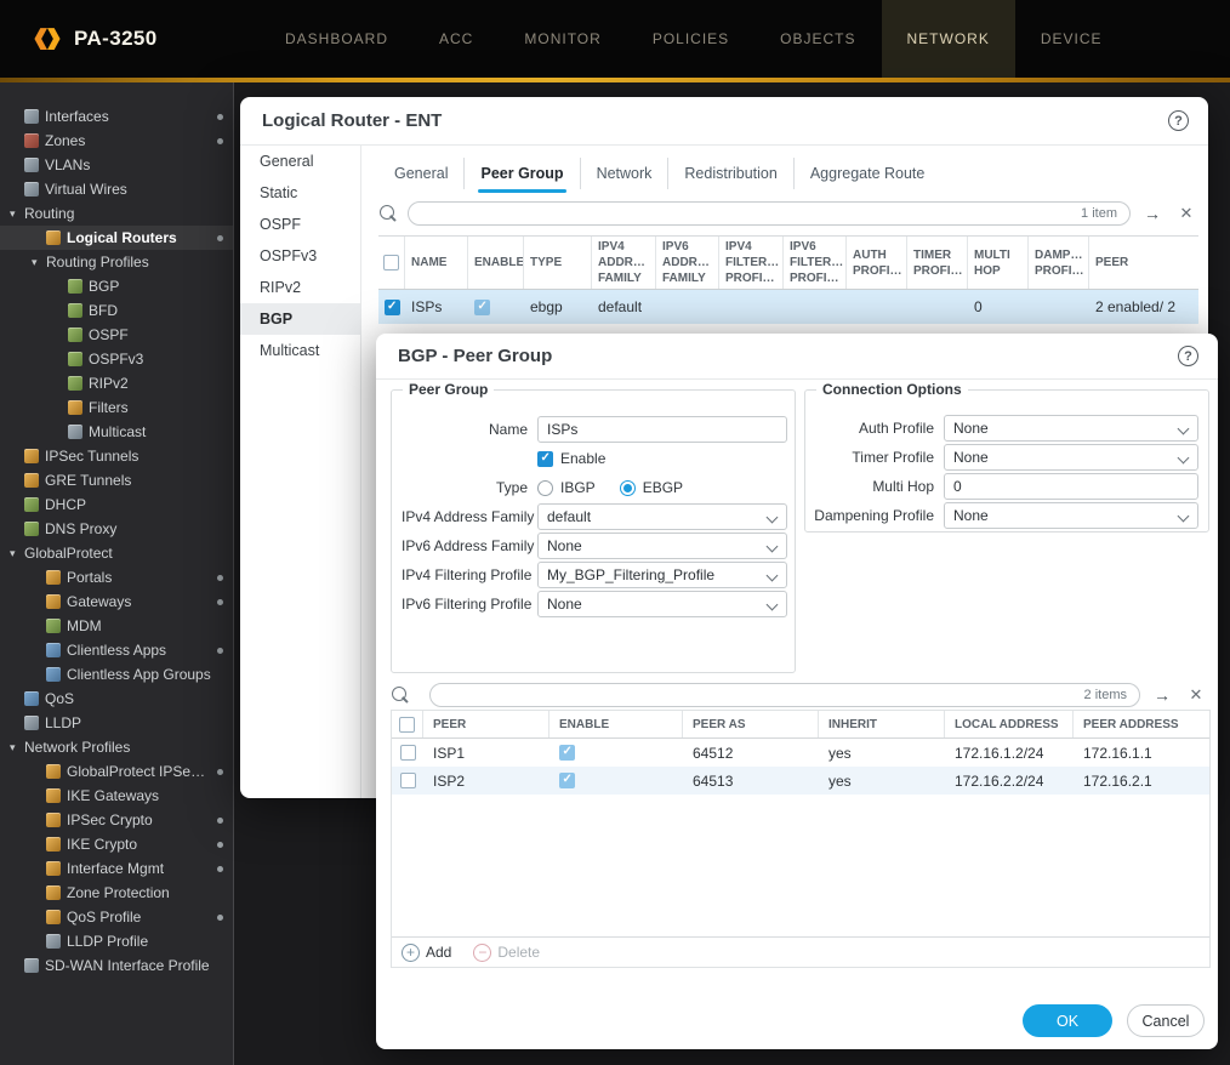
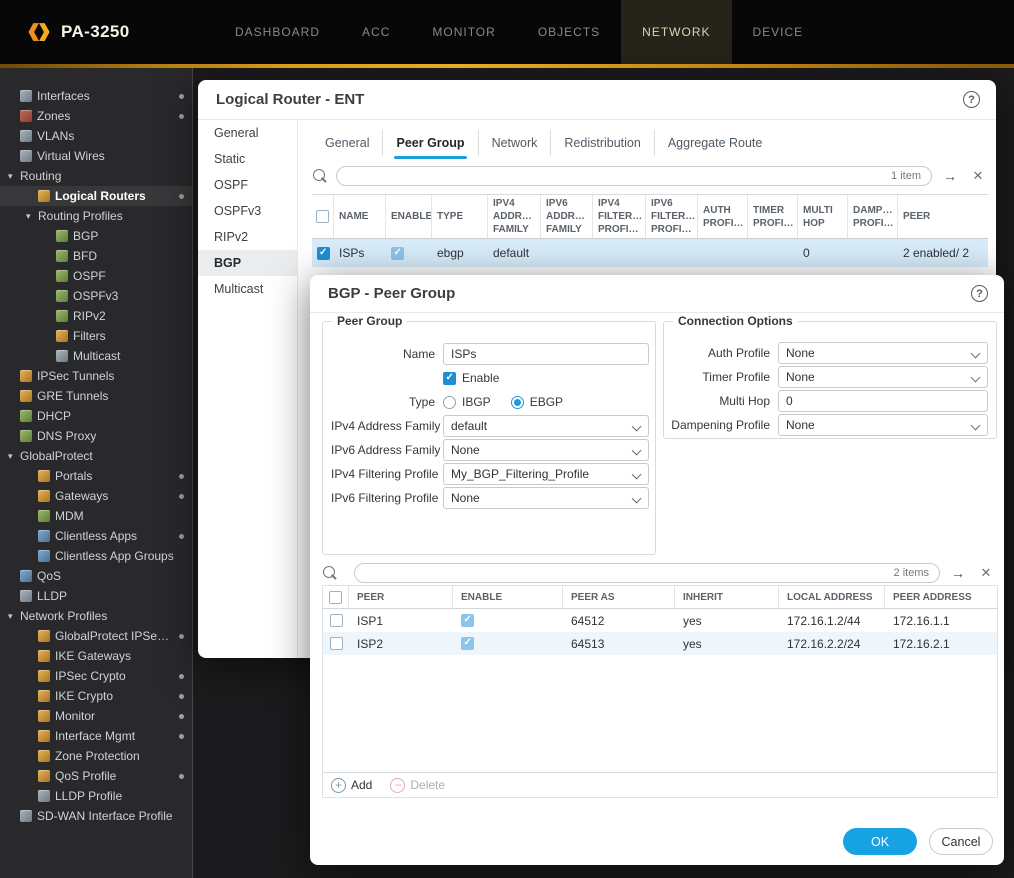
  PA-3250
  DASHBOARD
  ACC
  MONITOR
- POLICIES
  OBJECTS
  NETWORK
  DEVICE
  Interfaces
  Zones
  VLANs
  Virtual Wires
  ▾
  Routing
  Logical Routers
  ▾
  Routing Profiles
  BGP
  BFD
  OSPF
  OSPFv3
  RIPv2
  Filters
  Multicast
  IPSec Tunnels
  GRE Tunnels
  DHCP
  DNS Proxy
  ▾
  GlobalProtect
  Portals
  Gateways
  MDM
  Clientless Apps
  Clientless App Groups
  QoS
  LLDP
  ▾
  Network Profiles
  GlobalProtect IPSec C
  IKE Gateways
  IPSec Crypto
  IKE Crypto
+ Monitor
  Interface Mgmt
  Zone Protection
  QoS Profile
  LLDP Profile
  SD-WAN Interface Profile
  Logical Router - ENT
  ?
  General
  Static
  OSPF
  OSPFv3
  RIPv2
  BGP
  Multicast
  General
  Peer Group
  Network
  Redistribution
  Aggregate Route
  1 item
  →
  ✕
  NAME
  ENABLE
  TYPE
  IPV4 ADDR… FAMILY
  IPV6 ADDR… FAMILY
  IPV4 FILTER… PROFI…
  IPV6 FILTER… PROFI…
  AUTH PROFI…
  TIMER PROFI…
  MULTI HOP
  DAMP… PROFI…
  PEER
  ISPs
  ebgp
  default
  0
  2 enabled/ 2
  BGP - Peer Group
  ?
  Peer Group
  Name
  ISPs
  Enable
  Type
  IBGP
  EBGP
  IPv4 Address Family
  default
  IPv6 Address Family
  None
  IPv4 Filtering Profile
  My_BGP_Filtering_Profile
  IPv6 Filtering Profile
  None
  Connection Options
  Auth Profile
  None
  Timer Profile
  None
  Multi Hop
  0
  Dampening Profile
  None
  2 items
  →
  ✕
  PEER
  ENABLE
  PEER AS
  INHERIT
  LOCAL ADDRESS
  PEER ADDRESS
  ISP1
  64512
  yes
- 172.16.1.2/24
+ 172.16.1.2/44
  172.16.1.1
  ISP2
  64513
  yes
  172.16.2.2/24
  172.16.2.1
  +
  Add
  −
  Delete
  OK
  Cancel
